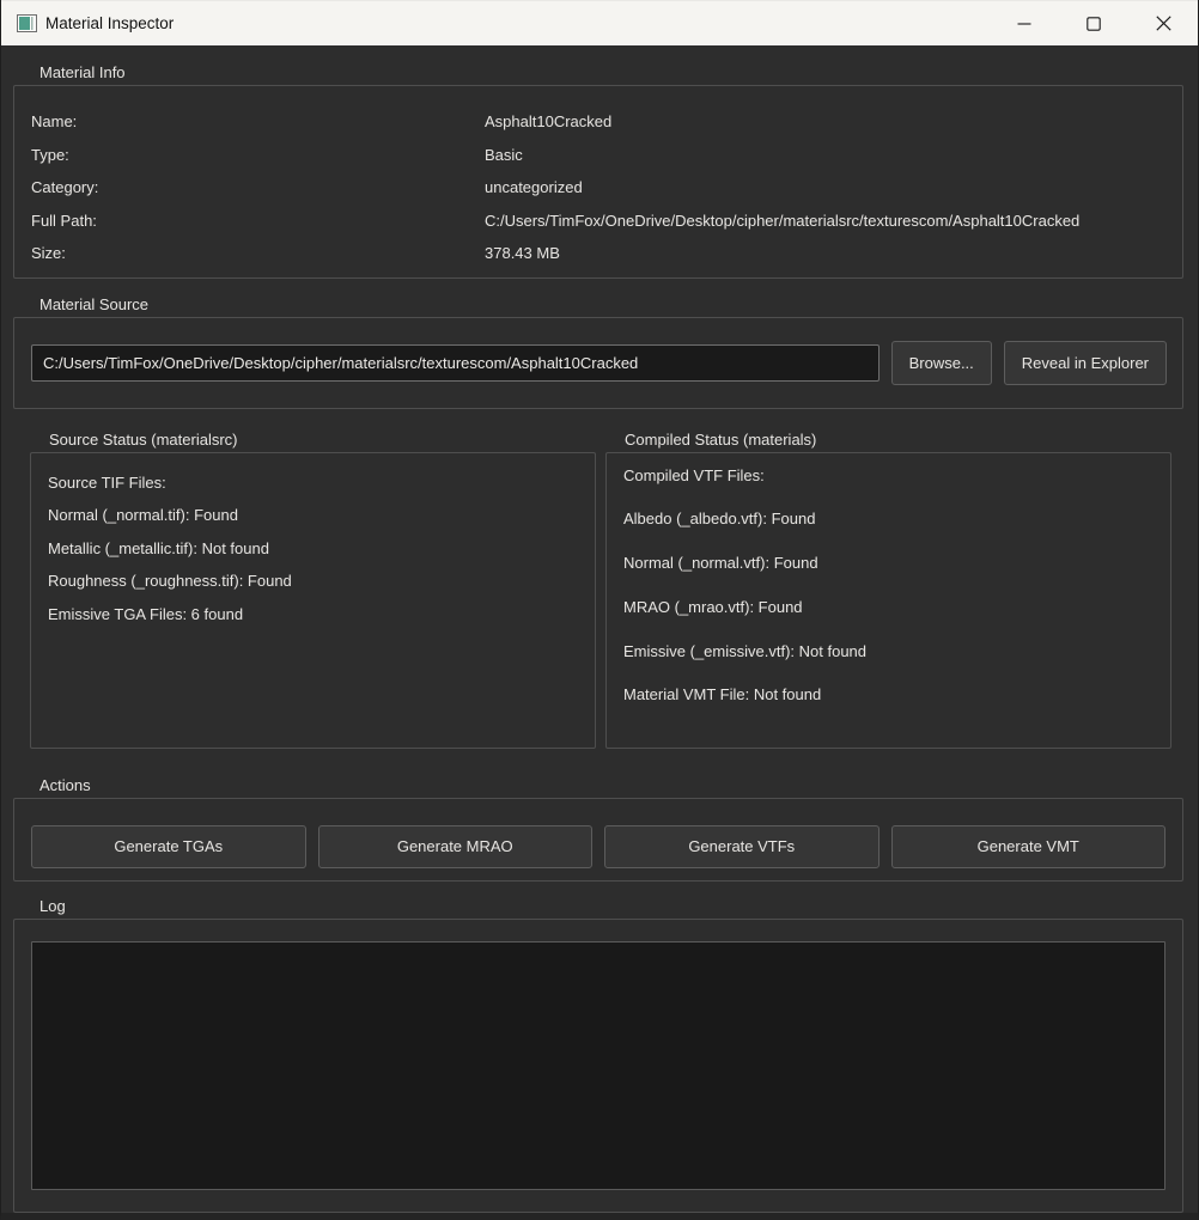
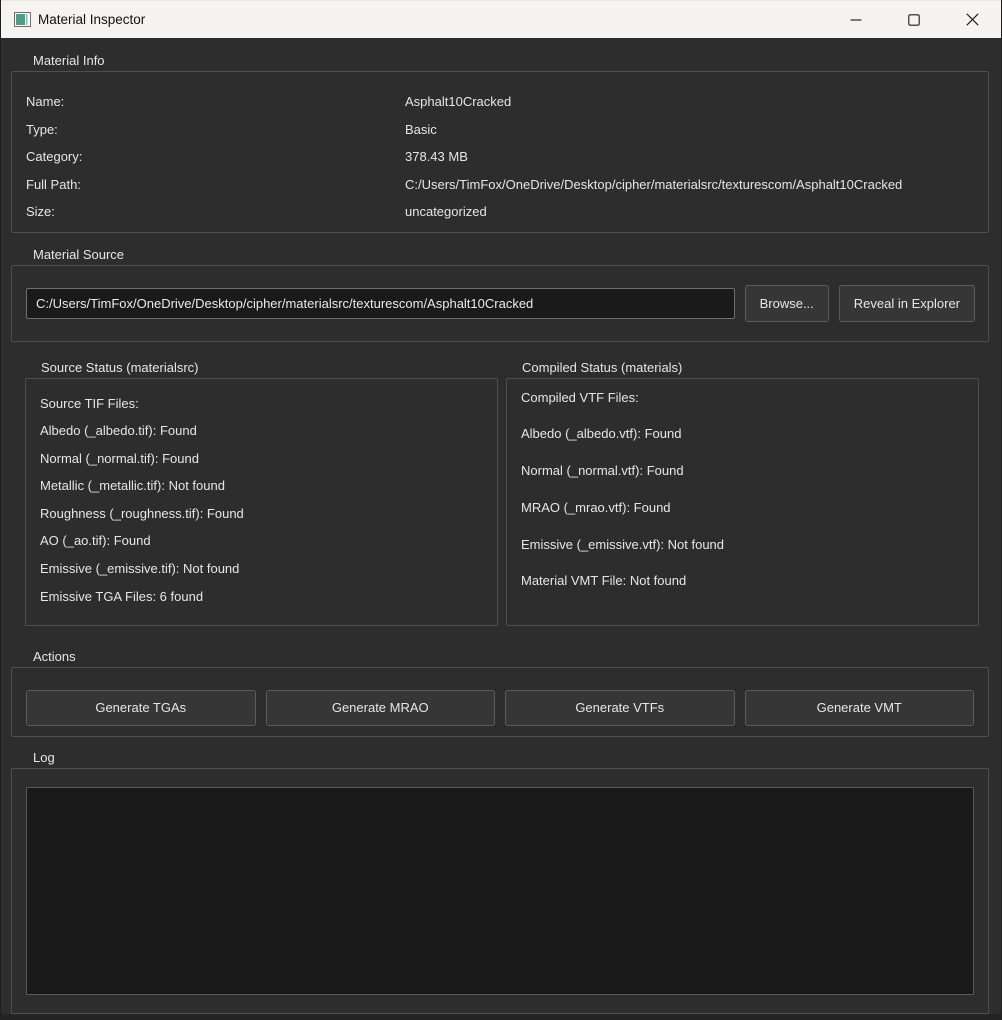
  Material Inspector
  Material Info
  Name:
  Asphalt10Cracked
  Type:
  Basic
  Category:
- uncategorized
+ 378.43 MB
  Full Path:
  C:/Users/TimFox/OneDrive/Desktop/cipher/materialsrc/texturescom/Asphalt10Cracked
  Size:
- 378.43 MB
+ uncategorized
  Material Source
  C:/Users/TimFox/OneDrive/Desktop/cipher/materialsrc/texturescom/Asphalt10Cracked
  Browse...
  Reveal in Explorer
  Source Status (materialsrc)
  Source TIF Files:
+ Albedo (_albedo.tif): Found
  Normal (_normal.tif): Found
  Metallic (_metallic.tif): Not found
  Roughness (_roughness.tif): Found
+ AO (_ao.tif): Found
+ Emissive (_emissive.tif): Not found
  Emissive TGA Files: 6 found
  Compiled Status (materials)
  Compiled VTF Files:
  Albedo (_albedo.vtf): Found
  Normal (_normal.vtf): Found
  MRAO (_mrao.vtf): Found
  Emissive (_emissive.vtf): Not found
  Material VMT File: Not found
  Actions
  Generate TGAs
  Generate MRAO
  Generate VTFs
  Generate VMT
  Log
